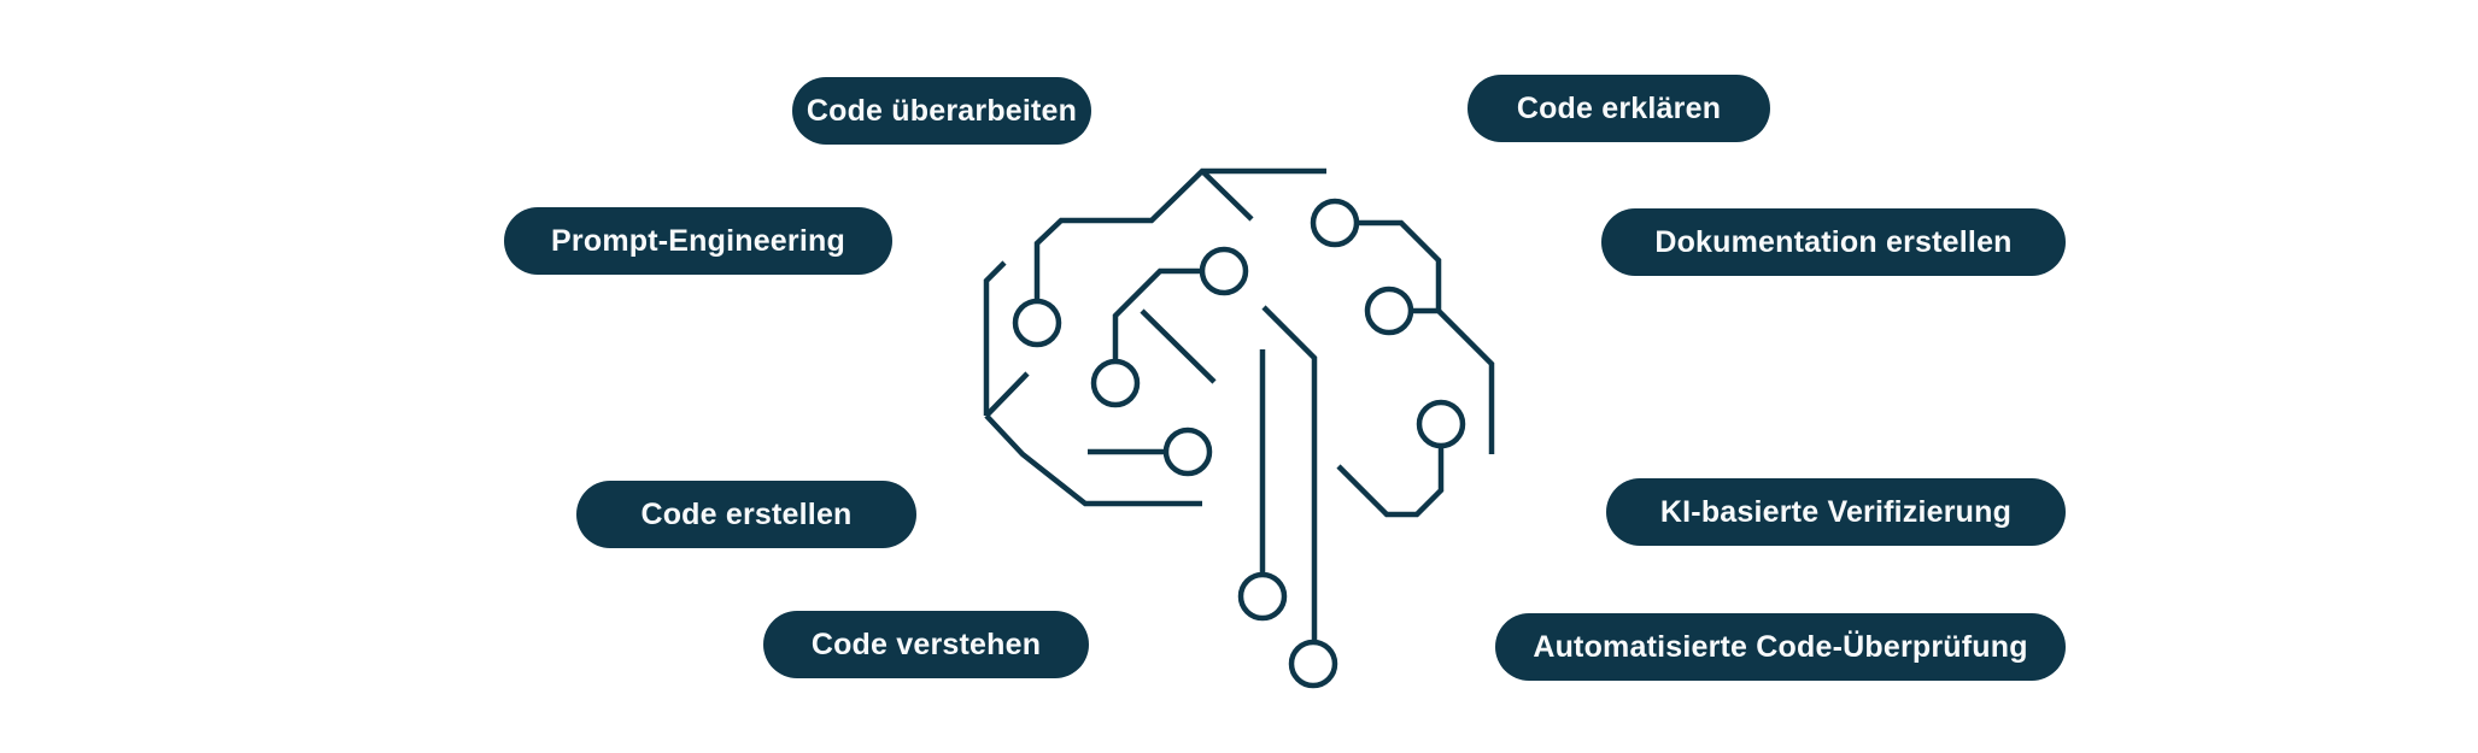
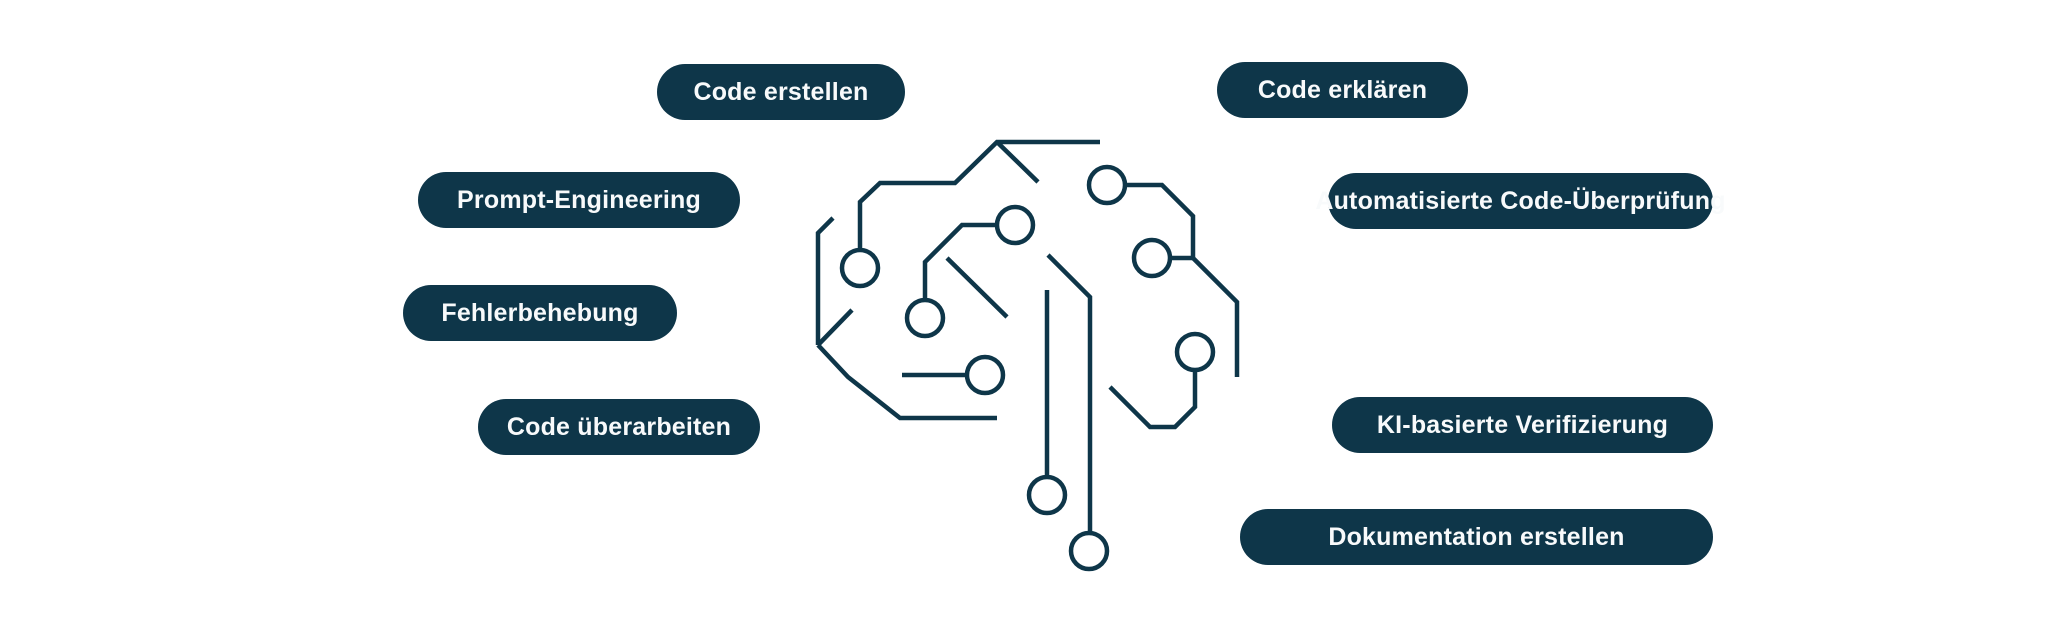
- Code überarbeiten
+ Code erstellen
  Prompt-Engineering
+ Fehlerbehebung
- Code erstellen
+ Code überarbeiten
- Code verstehen
  Code erklären
- Dokumentation erstellen
+ Automatisierte Code-Überprüfung
  KI-basierte Verifizierung
- Automatisierte Code-Überprüfung
+ Dokumentation erstellen
